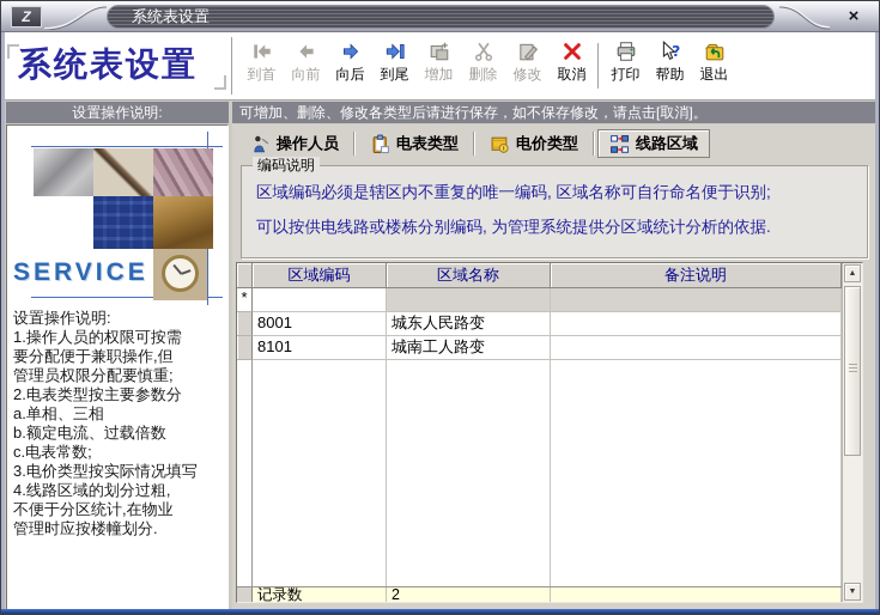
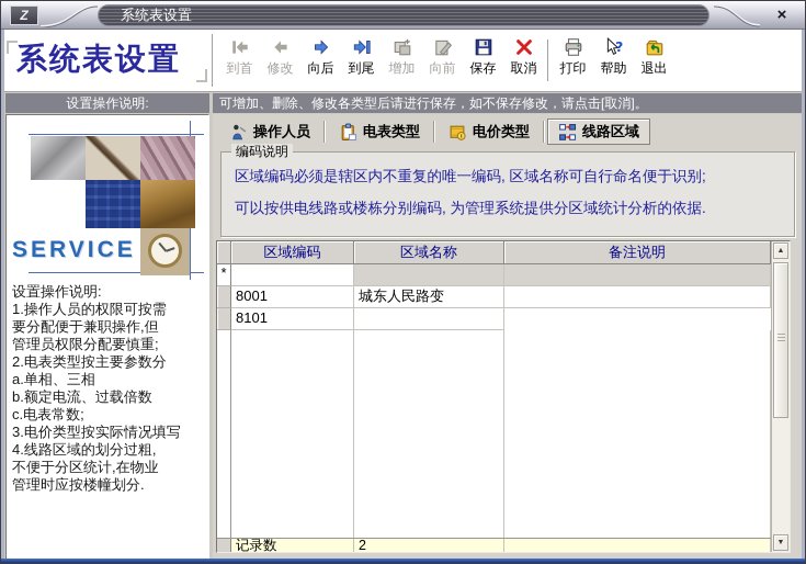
  Z
  系统表设置
  ×
  系统表设置
  到首
- 向前
+ 修改
  向后
  到尾
  增加
- 删除
- 修改
+ 向前
+ 保存
  取消
  打印
  ?
  帮助
  退出
  设置操作说明:
  可增加、删除、修改各类型后请进行保存，如不保存修改，请点击[取消]。
  SERVICE
  设置操作说明:
  1.操作人员的权限可按需
  要分配便于兼职操作,但
  管理员权限分配要慎重;
  2.电表类型按主要参数分
  a.单相、三相
  b.额定电流、过载倍数
  c.电表常数;
  3.电价类型按实际情况填写
  4.线路区域的划分过粗,
  不便于分区统计,在物业
  管理时应按楼幢划分.
  操作人员
  电表类型
  电价类型
  线路区域
  编码说明
  区域编码必须是辖区内不重复的唯一编码, 区域名称可自行命名便于识别;
  可以按供电线路或楼栋分别编码, 为管理系统提供分区域统计分析的依据.
  区域编码
  区域名称
  备注说明
  *
  8001
  城东人民路变
  8101
- 城南工人路变
  记录数
  2
